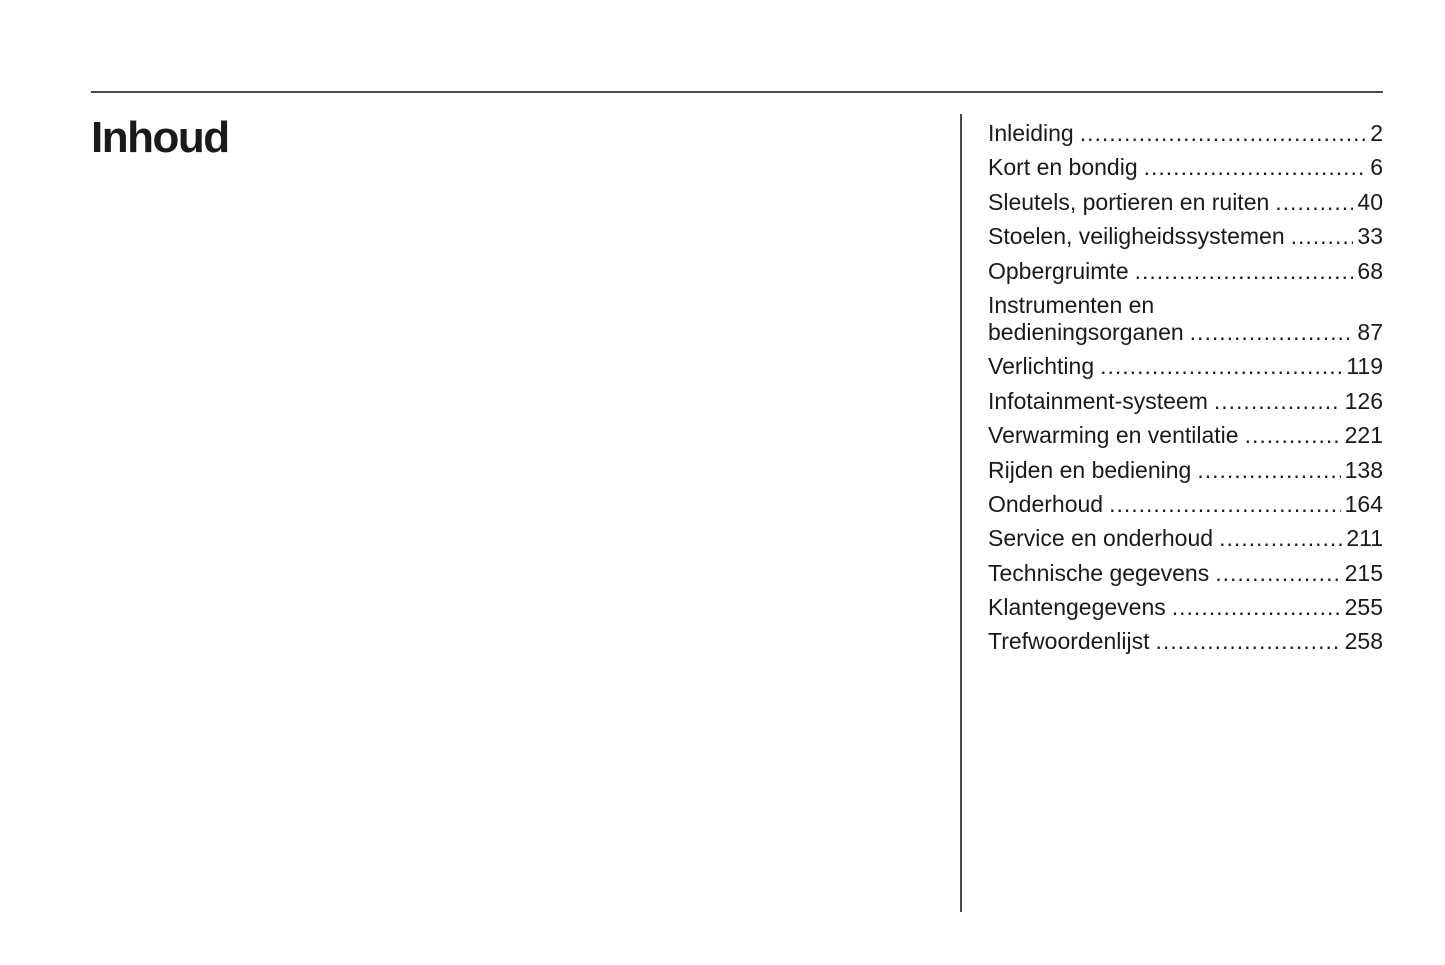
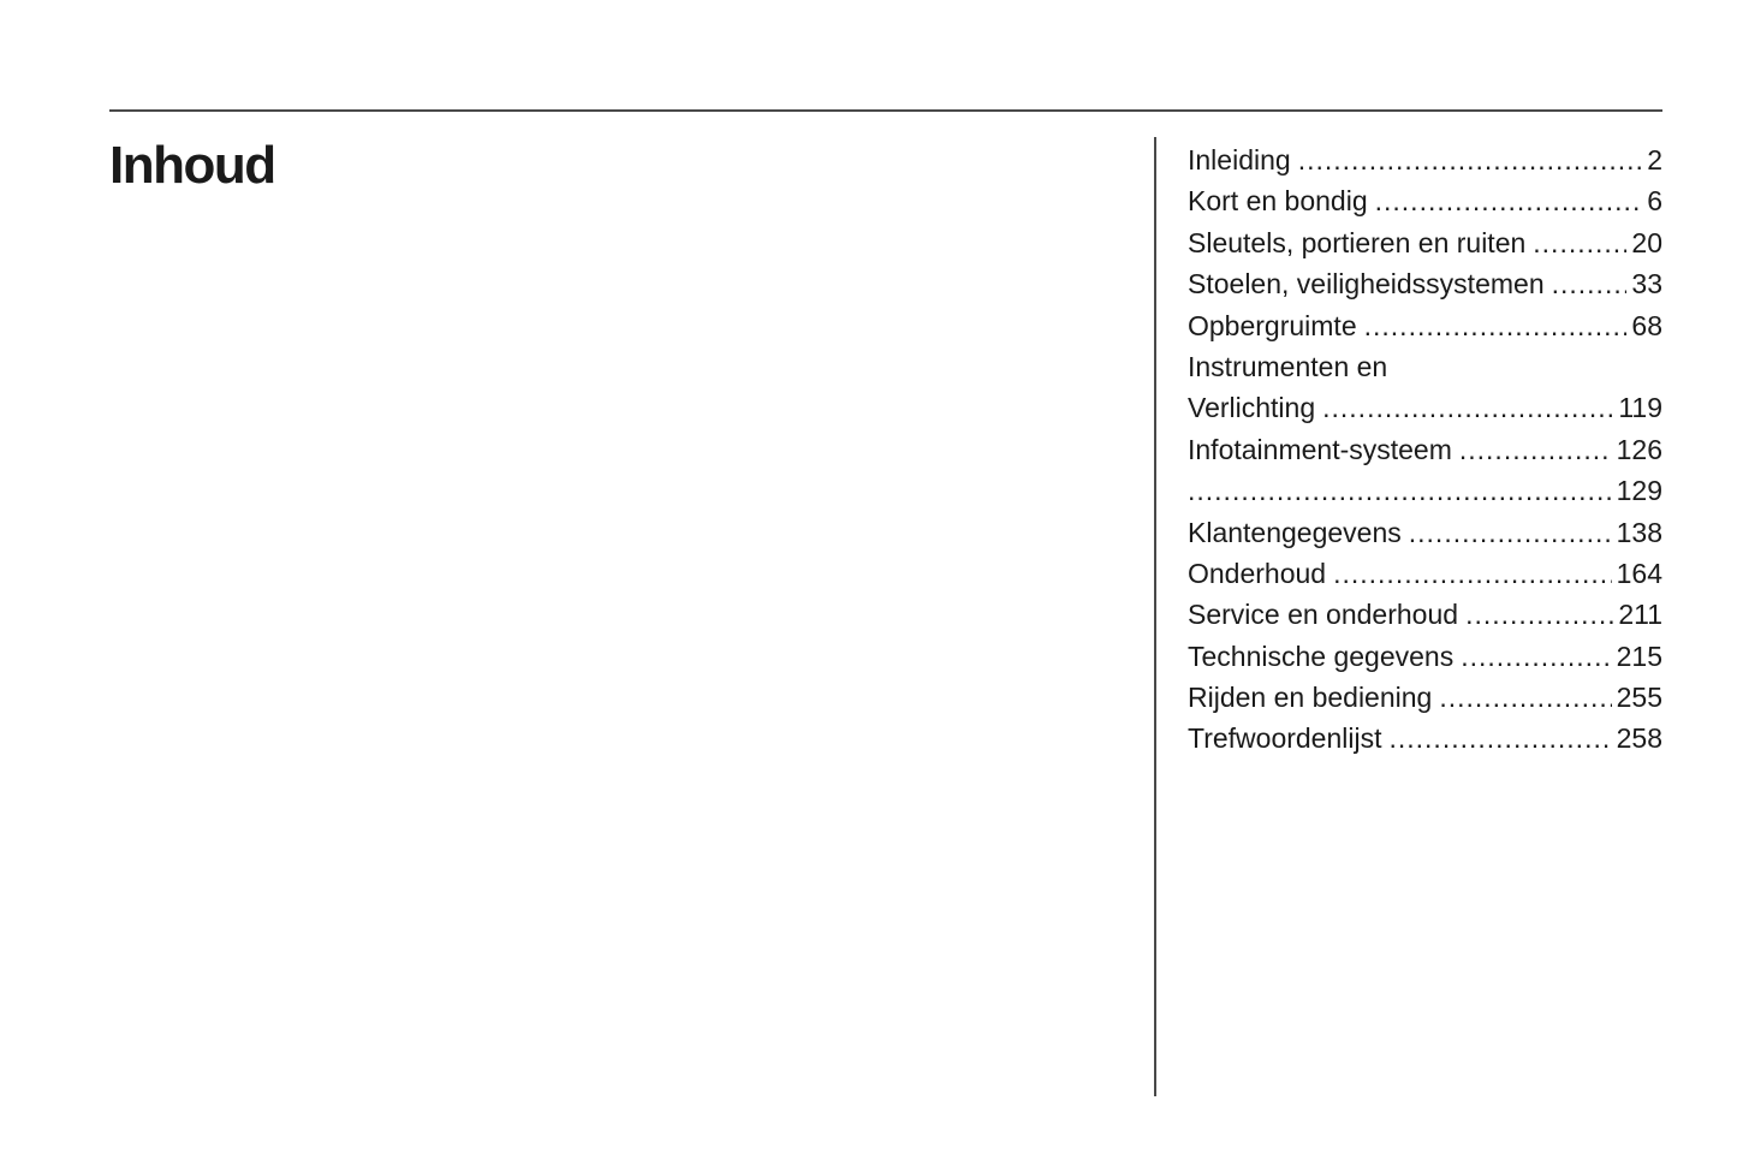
  Inhoud
  Inleiding
  2
  Kort en bondig
  6
  Sleutels, portieren en ruiten
- 40
+ 20
  Stoelen, veiligheidssystemen
  33
  Opbergruimte
  68
  Instrumenten en
- bedieningsorganen
- 87
  Verlichting
  119
  Infotainment-systeem
  126
- Verwarming en ventilatie
- 221
+ 129
- Rijden en bediening
+ Klantengegevens
  138
  Onderhoud
  164
  Service en onderhoud
  211
  Technische gegevens
  215
- Klantengegevens
+ Rijden en bediening
  255
  Trefwoordenlijst
  258
